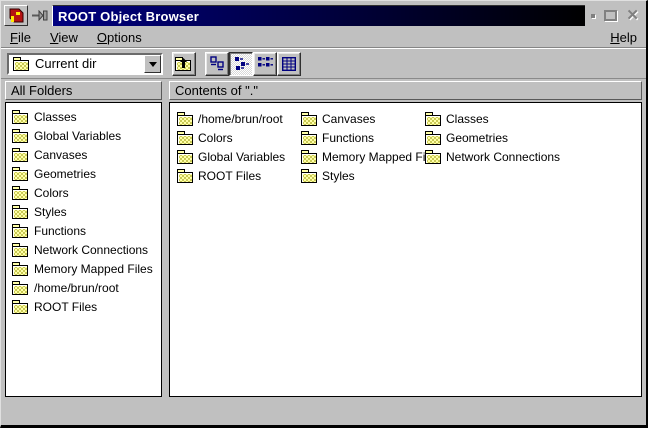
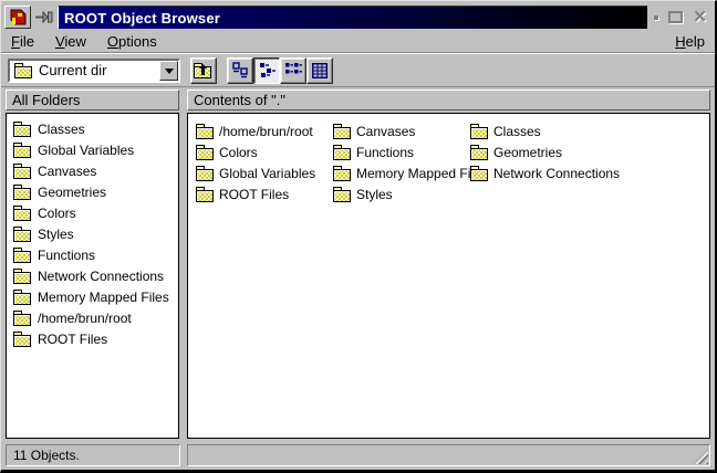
  ROOT Object Browser
  ✕
  File
  View
  Options
  Help
  Current dir
  All Folders
  Classes
  Global Variables
  Canvases
  Geometries
  Colors
  Styles
  Functions
  Network Connections
  Memory Mapped Files
  /home/brun/root
  ROOT Files
  Contents of "."
  /home/brun/root
  Colors
  Global Variables
  ROOT Files
  Canvases
  Functions
  Memory Mapped F
  Styles
  Classes
  Geometries
  Network Connections
+ 11 Objects.
